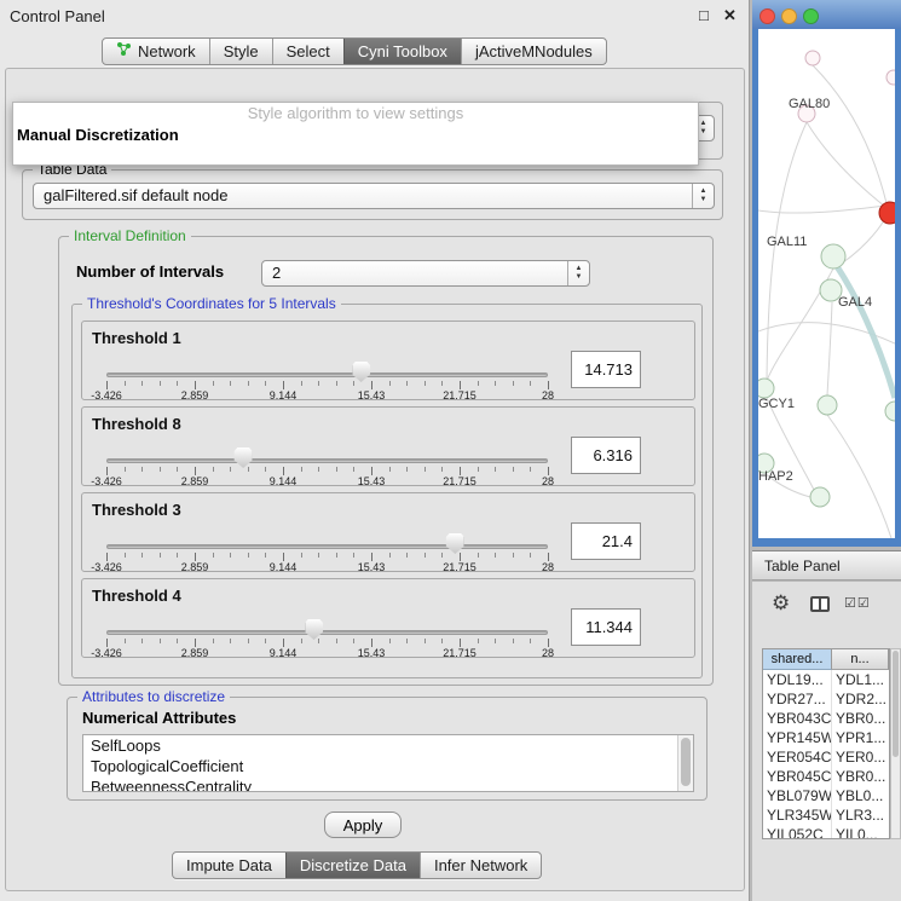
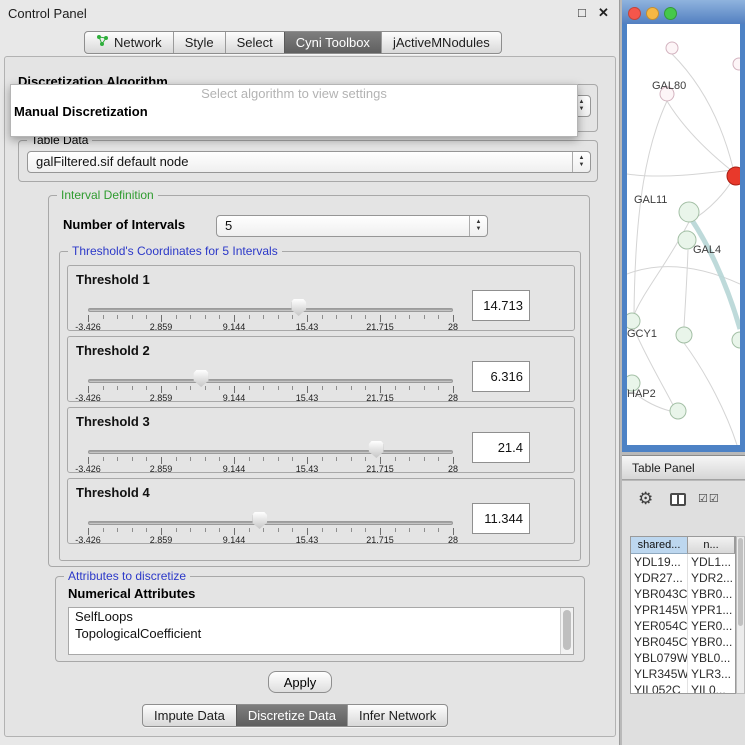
  Control Panel
  □
  ✕
  Network
  Style
  Select
  Cyni Toolbox
  jActiveMNodules
+ Discretization Algorithm
- Style algorithm to view settings
+ Select algorithm to view settings
  Manual Discretization
  Table Data
  galFiltered.sif default node
  Interval Definition
  Number of Intervals
- 2
+ 5
  Threshold's Coordinates for 5 Intervals
  Threshold 1
  -3.426
  2.859
  9.144
  15.43
  21.715
  28
  14.713
- Threshold 8
+ Threshold 2
  -3.426
  2.859
  9.144
  15.43
  21.715
  28
  6.316
  Threshold 3
  -3.426
  2.859
  9.144
  15.43
  21.715
  28
  21.4
  Threshold 4
  -3.426
  2.859
  9.144
  15.43
  21.715
  28
  11.344
  Attributes to discretize
  Numerical Attributes
  SelfLoops
  TopologicalCoefficient
- BetweennessCentrality
  Apply
  Impute Data
  Discretize Data
  Infer Network
  GAL80
  GAL11
  GAL4
  GCY1
  HAP2
  Table Panel
  ⚙
  ☑☑
  shared...
  n...
  YDL19...
  YDL1...
  YDR27...
  YDR2...
  YBR043C
  YBR0...
  YPR145W
  YPR1...
  YER054C
  YER0...
  YBR045C
  YBR0...
  YBL079W
  YBL0...
  YLR345W
  YLR3...
  YIL052C
  YIL0...
